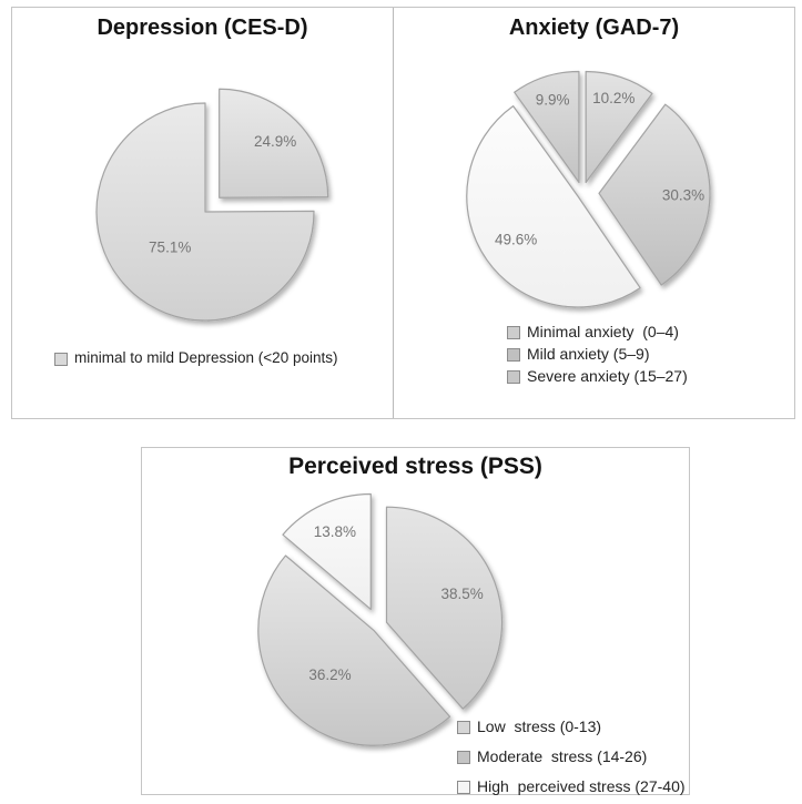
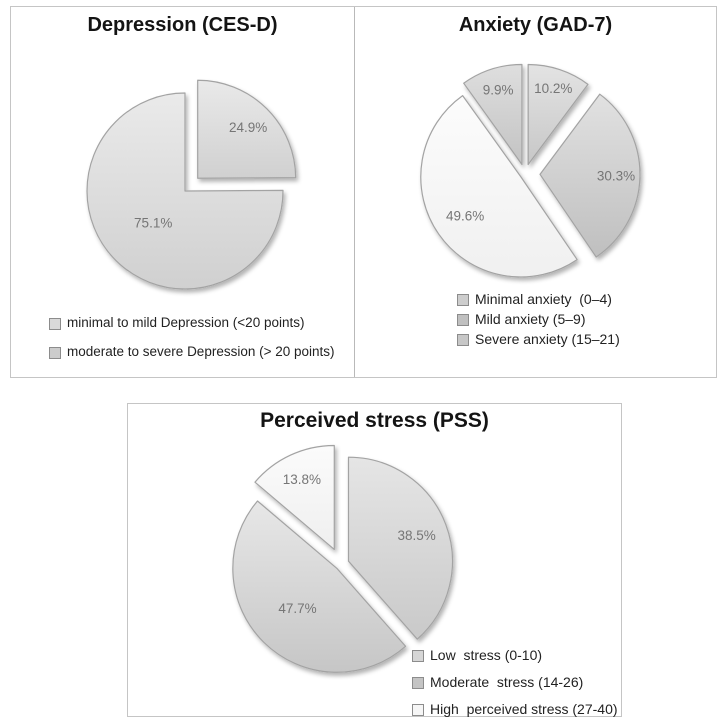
  Depression (CES-D)
  24.9%
  75.1%
  minimal to mild Depression (<20 points)
+ moderate to severe Depression (> 20 points)
  Anxiety (GAD-7)
  10.2%
  30.3%
  49.6%
  9.9%
  Minimal anxiety (0–4)
  Mild anxiety (5–9)
- Severe anxiety (15–27)
+ Severe anxiety (15–21)
  Perceived stress (PSS)
  38.5%
- 36.2%
+ 47.7%
  13.8%
- Low stress (0-13)
+ Low stress (0-10)
  Moderate stress (14-26)
  High perceived stress (27-40)
